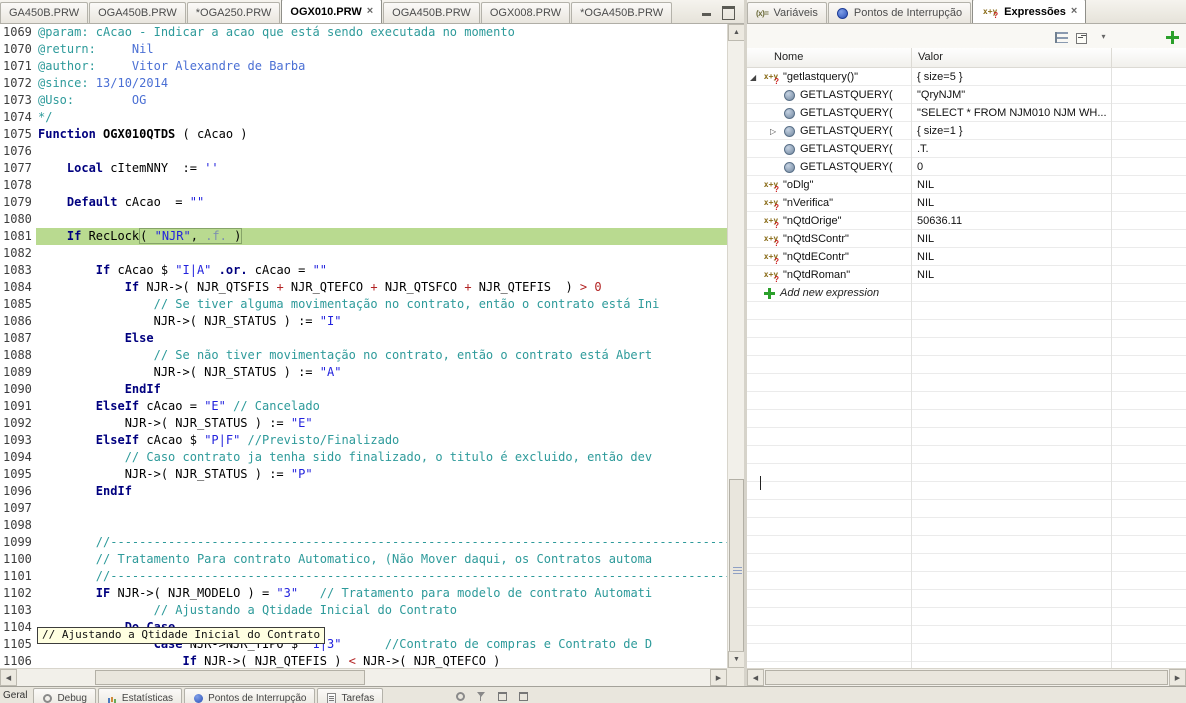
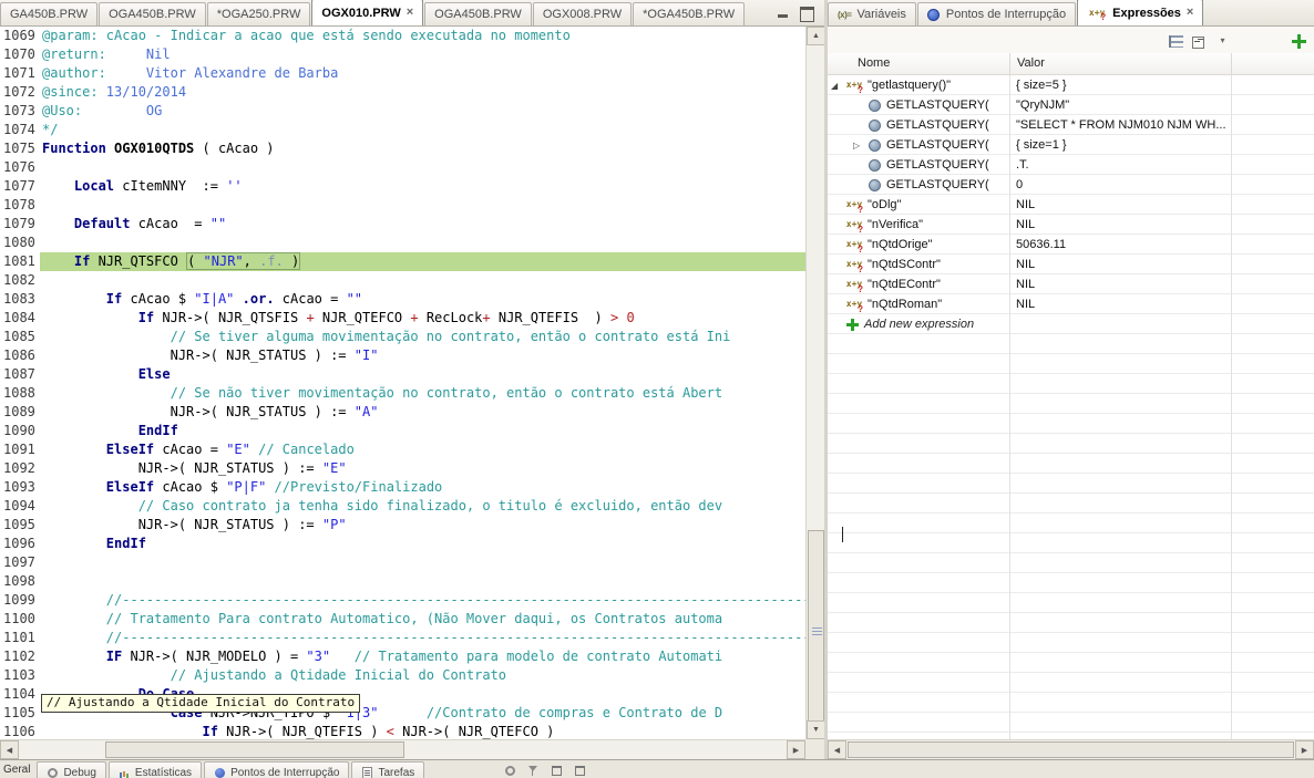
  GA450B.PRW
  OGA450B.PRW
  *OGA250.PRW
  OGX010.PRW
  ×
  OGA450B.PRW
  OGX008.PRW
  *OGA450B.PRW
  1069
  @param: cAcao - Indicar a acao que está sendo executada no momento
  1070
  @return: Nil
  1071
  @author: Vitor Alexandre de Barba
  1072
  @since: 13/10/2014
  1073
  @Uso: OG
  1074
  */
  1075
  Function OGX010QTDS ( cAcao )
  1076
  1077
  Local cItemNNY := ''
  1078
  1079
  Default cAcao = ""
  1080
  1081
- If RecLock( "NJR", .f. )
+ If NJR_QTSFCO ( "NJR", .f. )
  1082
  1083
  If cAcao $ "I|A" .or. cAcao = ""
  1084
- If NJR->( NJR_QTSFIS + NJR_QTEFCO + NJR_QTSFCO + NJR_QTEFIS ) > 0
+ If NJR->( NJR_QTSFIS + NJR_QTEFCO + RecLock+ NJR_QTEFIS ) > 0
  1085
  // Se tiver alguma movimentação no contrato, então o contrato está Ini
  1086
  NJR->( NJR_STATUS ) := "I"
  1087
  Else
  1088
  // Se não tiver movimentação no contrato, então o contrato está Abert
  1089
  NJR->( NJR_STATUS ) := "A"
  1090
  EndIf
  1091
  ElseIf cAcao = "E" // Cancelado
  1092
  NJR->( NJR_STATUS ) := "E"
  1093
  ElseIf cAcao $ "P|F" //Previsto/Finalizado
  1094
  // Caso contrato ja tenha sido finalizado, o titulo é excluido, então dev
  1095
  NJR->( NJR_STATUS ) := "P"
  1096
  EndIf
  1097
  1098
  1099
  //-------------------------------------------------------------------------------------
  1100
  // Tratamento Para contrato Automatico, (Não Mover daqui, os Contratos automa
  1101
  //-------------------------------------------------------------------------------------
  1102
  IF NJR->( NJR_MODELO ) = "3" // Tratamento para modelo de contrato Automati
  1103
  // Ajustando a Qtidade Inicial do Contrato
  1104
  1105
  Case NJR->NJR_TIPO $ "1|3" //Contrato de compras e Contrato de D
  1106
  If NJR->( NJR_QTEFIS ) < NJR->( NJR_QTEFCO )
  // Ajustando a Qtidade Inicial do Contrato
  (x)=
  Variáveis
  Pontos de Interrupção
  x+y
  ?
  Expressões
  ×
  ▾
  Nome
  Valor
  ◢
  x+y
  ?
  "getlastquery()"
  { size=5 }
  GETLASTQUERY(
  "QryNJM"
  GETLASTQUERY(
  "SELECT * FROM NJM010 NJM WH...
  ▷
  GETLASTQUERY(
  { size=1 }
  GETLASTQUERY(
  .T.
  GETLASTQUERY(
  0
  x+y
  ?
  "oDlg"
  NIL
  x+y
  ?
  "nVerifica"
  NIL
  x+y
  ?
  "nQtdOrige"
  50636.11
  x+y
  ?
  "nQtdSContr"
  NIL
  x+y
  ?
  "nQtdEContr"
  NIL
  x+y
  ?
  "nQtdRoman"
  NIL
  Add new expression
  Geral
  Debug
  Estatísticas
  Pontos de Interrupção
  Tarefas
